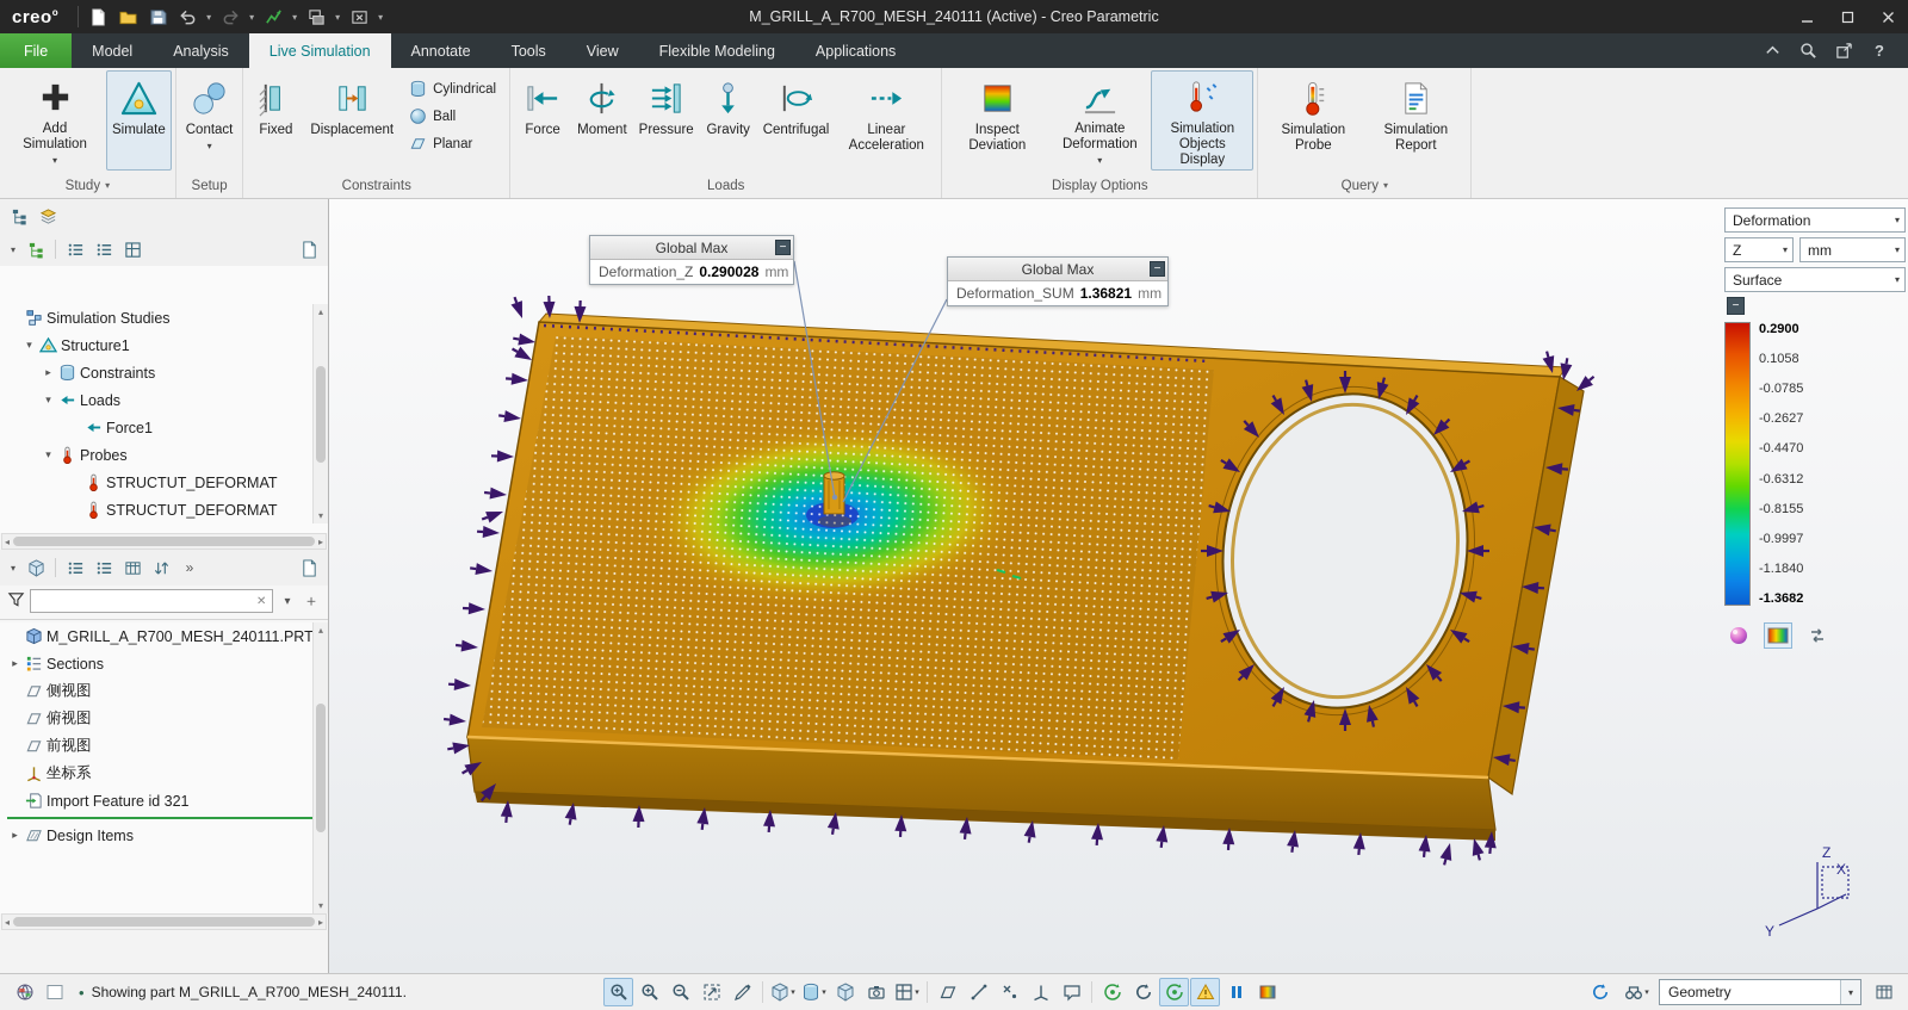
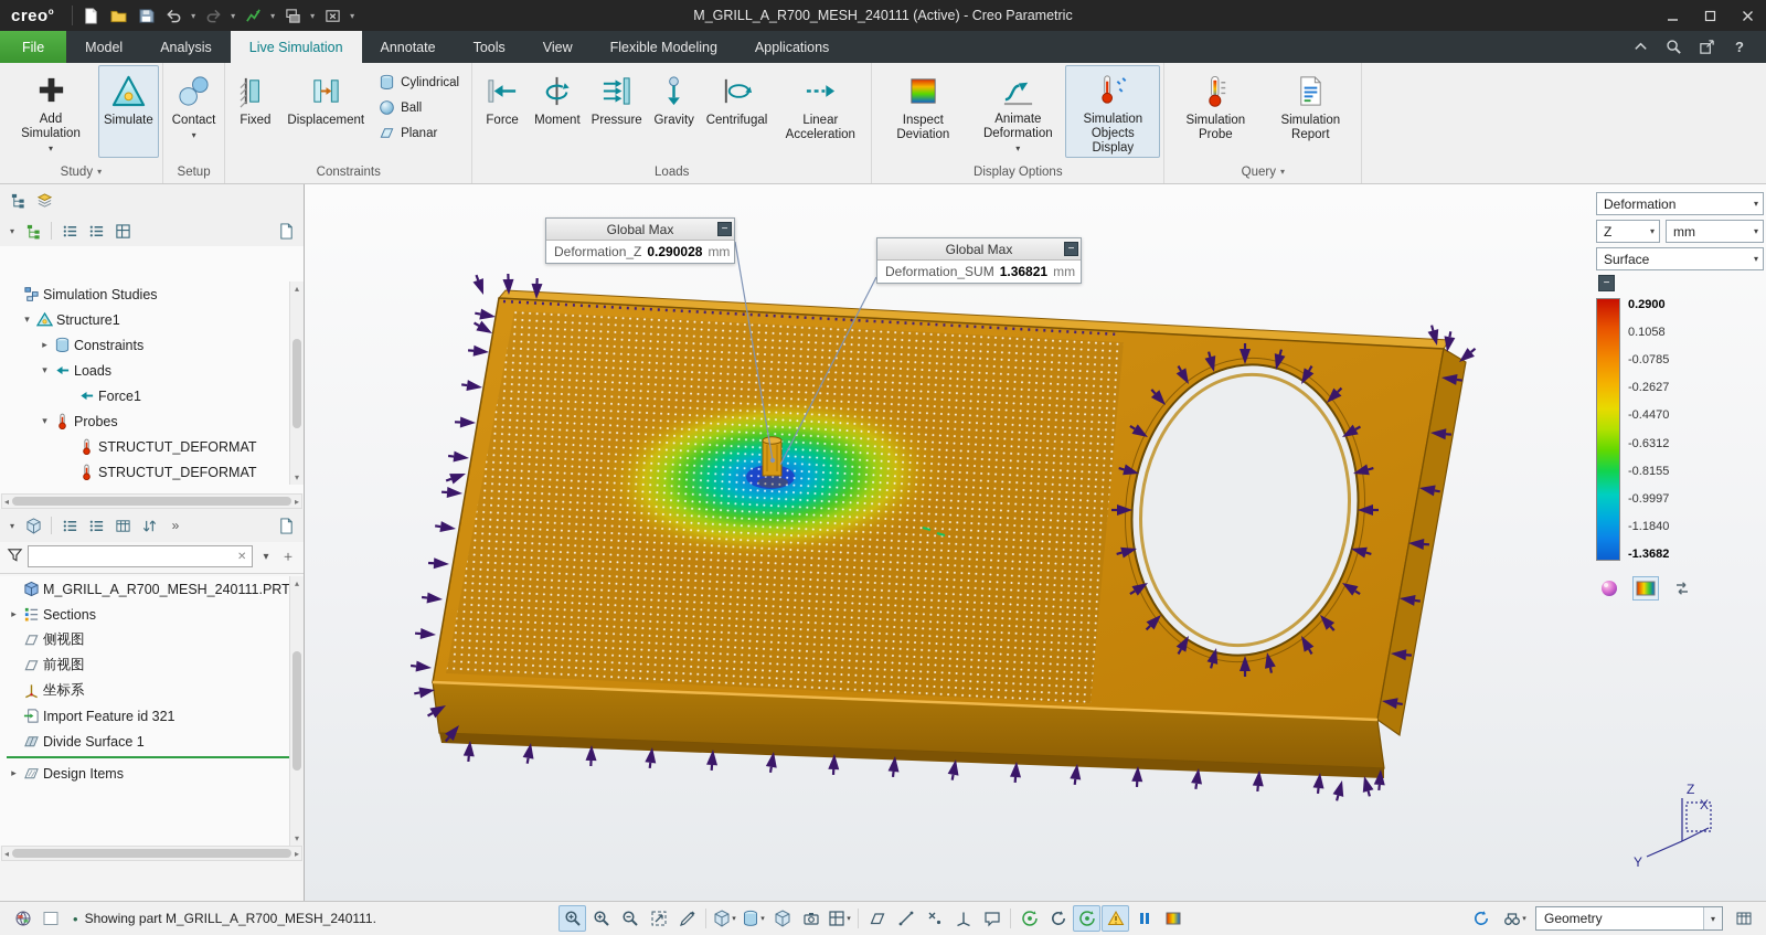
  creoo
  ▾
  ▾
  ▾
  ▾
  ▾
  M_GRILL_A_R700_MESH_240111 (Active) - Creo Parametric
  File
  Model
  Analysis
  Live Simulation
  Annotate
  Tools
  View
  Flexible Modeling
  Applications
  ?
  Add Simulation
  ▾
  Simulate
  Study
  ▾
  Contact
  ▾
  Setup
  Fixed
  Displacement
  Cylindrical
  Ball
  Planar
  Constraints
  Force
  Moment
  Pressure
  Gravity
  Centrifugal
  Linear Acceleration
  Loads
  Inspect Deviation
  Animate Deformation
  ▾
  Simulation Objects Display
  Display Options
  Simulation Probe
  Simulation Report
  Query
  ▾
  ▾
  Simulation Studies
  ▾
  Structure1
  ▸
  Constraints
  ▾
  Loads
  Force1
  ▾
  Probes
  STRUCTUT_DEFORMAT
  STRUCTUT_DEFORMAT
  ▴
  ▾
  ◂
  ▸
  ▾
  »
  ✕
  ▾
  ＋
  M_GRILL_A_R700_MESH_240111.PRT
  ▸
  Sections
  侧视图
- 俯视图
  前视图
  坐标系
  Import Feature id 321
+ Divide Surface 1
  ▸
  Design Items
  ▴
  ▾
  ◂
  ▸
  Z
  X
  Y
  Global Max
  −
  Deformation_Z
  0.290028
  mm
  Global Max
  −
  Deformation_SUM
  1.36821
  mm
  Deformation
  ▾
  Z
  ▾
  mm
  ▾
  Surface
  ▾
  −
  0.2900
  0.1058
  -0.0785
  -0.2627
  -0.4470
  -0.6312
  -0.8155
  -0.9997
  -1.1840
  -1.3682
  •
  Showing part M_GRILL_A_R700_MESH_240111.
  Geometry
  ▾
